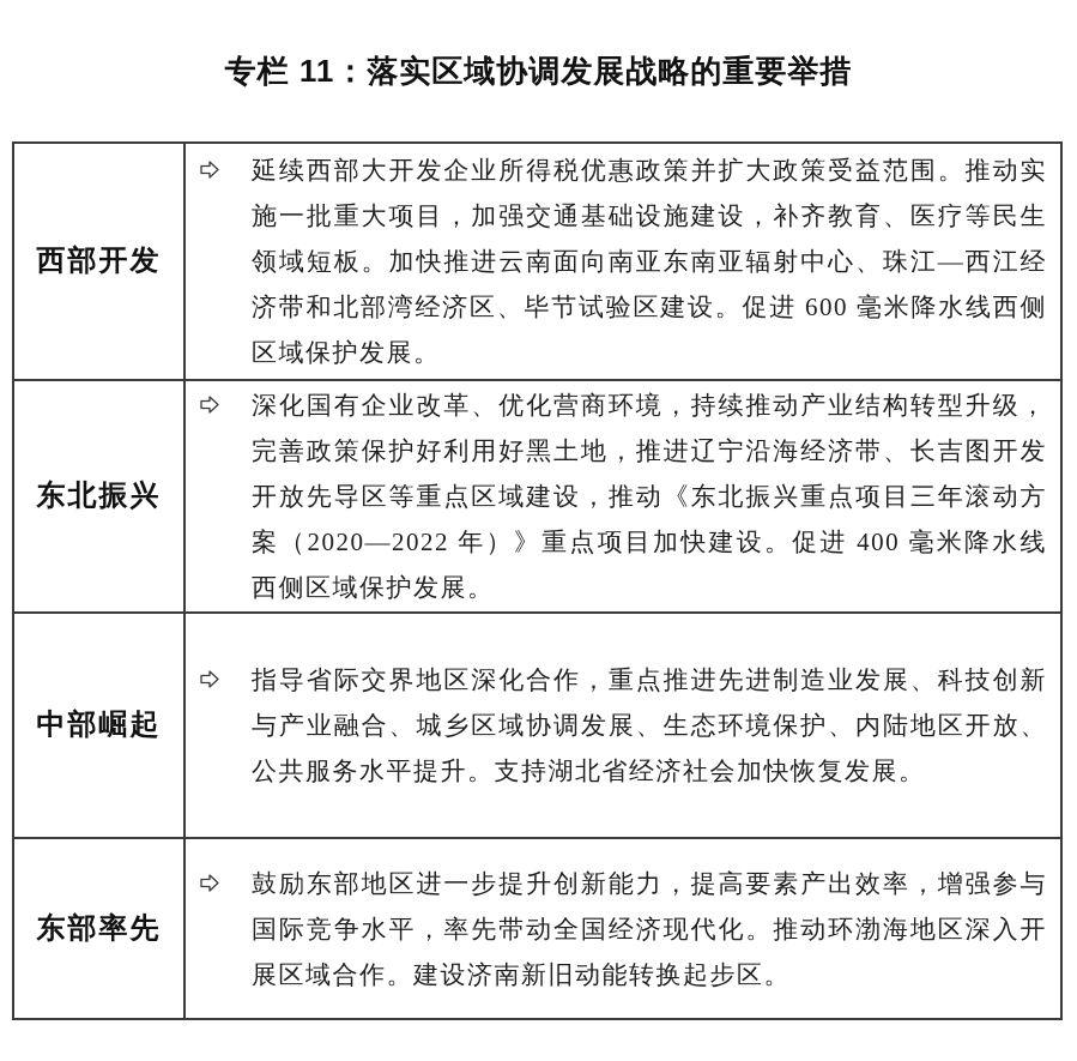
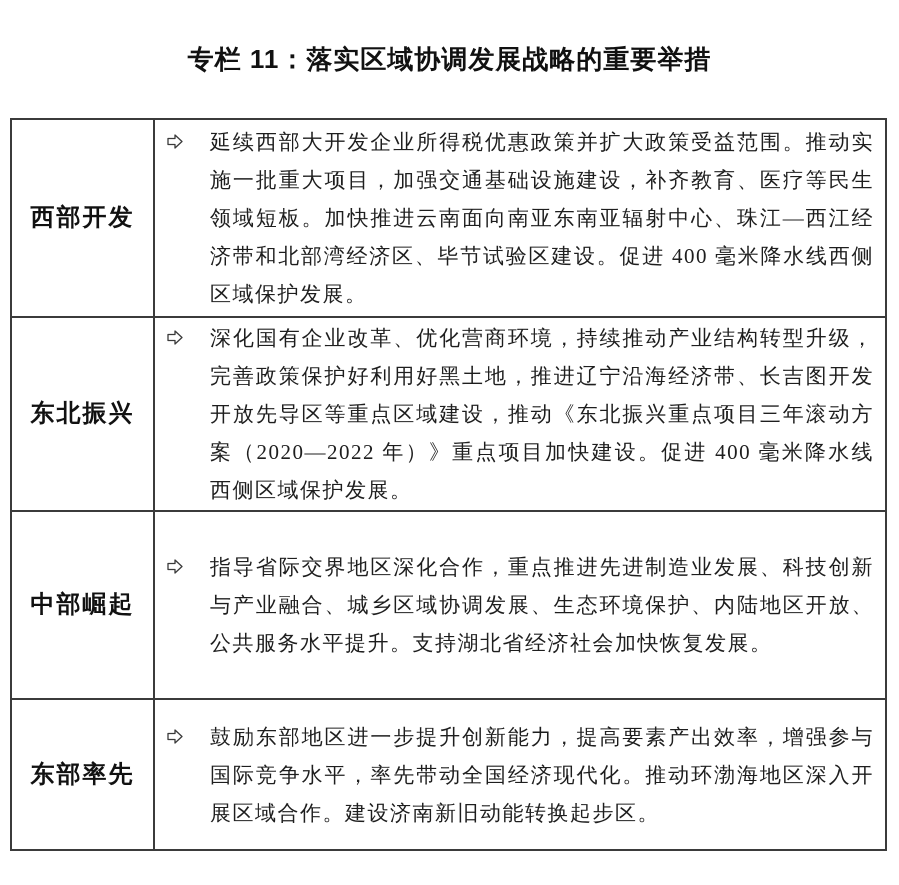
  专栏 11：落实区域协调发展战略的重要举措
  西部开发
- 延续西部大开发企业所得税优惠政策并扩大政策受益范围。推动实施一批重大项目，加强交通基础设施建设，补齐教育、医疗等民生领域短板。加快推进云南面向南亚东南亚辐射中心、珠江—西江经济带和北部湾经济区、毕节试验区建设。促进 600 毫米降水线西侧区域保护发展。
+ 延续西部大开发企业所得税优惠政策并扩大政策受益范围。推动实施一批重大项目，加强交通基础设施建设，补齐教育、医疗等民生领域短板。加快推进云南面向南亚东南亚辐射中心、珠江—西江经济带和北部湾经济区、毕节试验区建设。促进 400 毫米降水线西侧区域保护发展。
  东北振兴
  深化国有企业改革、优化营商环境，持续推动产业结构转型升级，完善政策保护好利用好黑土地，推进辽宁沿海经济带、长吉图开发开放先导区等重点区域建设，推动《东北振兴重点项目三年滚动方案（2020—2022 年）》重点项目加快建设。促进 400 毫米降水线西侧区域保护发展。
  中部崛起
  指导省际交界地区深化合作，重点推进先进制造业发展、科技创新与产业融合、城乡区域协调发展、生态环境保护、内陆地区开放、公共服务水平提升。支持湖北省经济社会加快恢复发展。
  东部率先
  鼓励东部地区进一步提升创新能力，提高要素产出效率，增强参与国际竞争水平，率先带动全国经济现代化。推动环渤海地区深入开展区域合作。建设济南新旧动能转换起步区。
